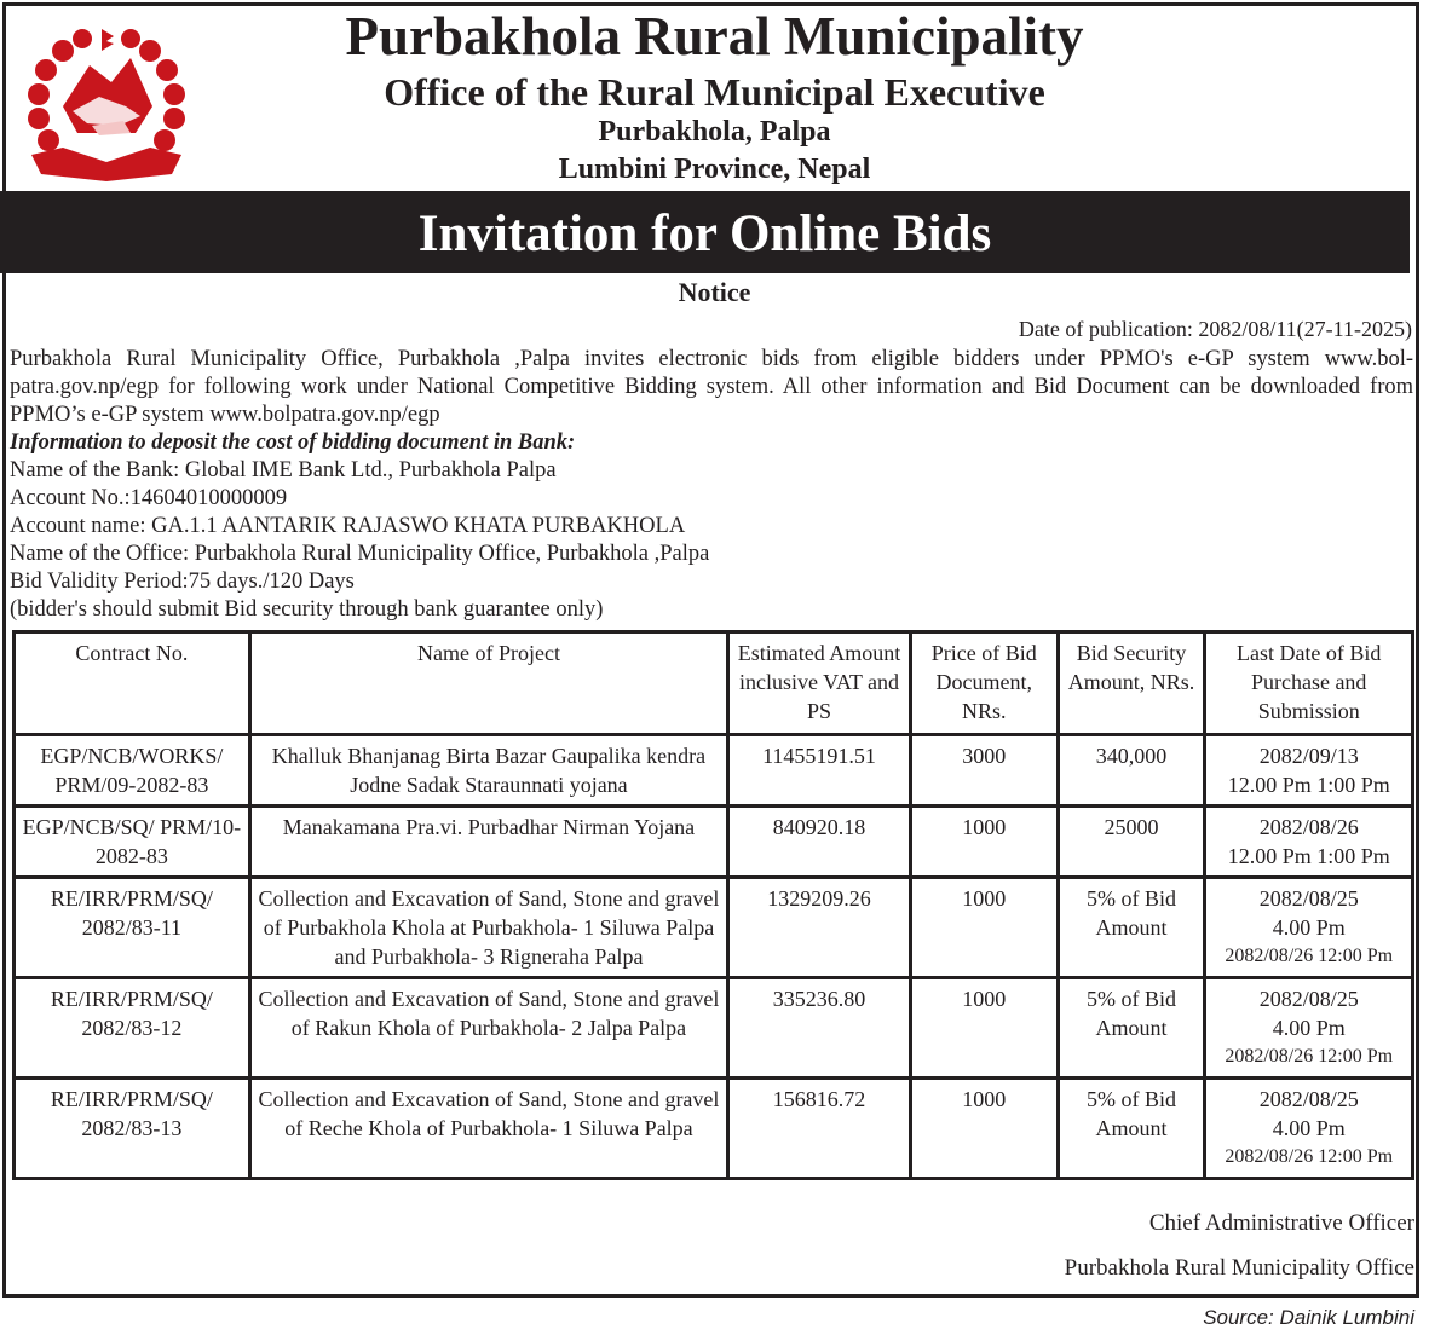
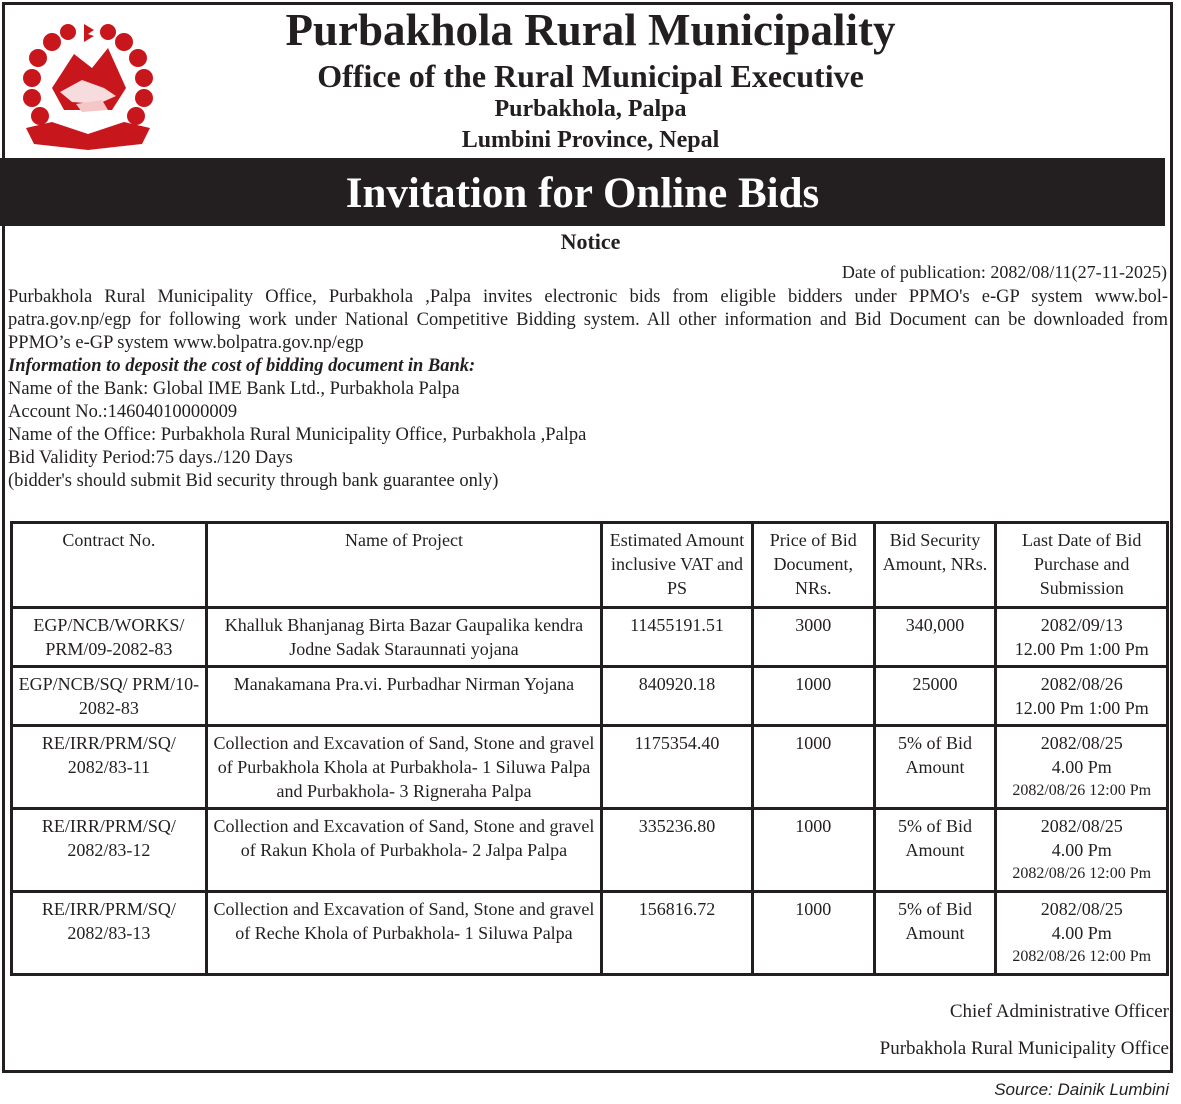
  Purbakhola Rural Municipality
  Office of the Rural Municipal Executive
  Purbakhola, Palpa
  Lumbini Province, Nepal
  Invitation for Online Bids
  Notice
  Date of publication: 2082/08/11(27-11-2025)
  Purbakhola Rural Municipality Office, Purbakhola ,Palpa invites electronic bids from eligible bidders under PPMO's e-GP system www.bol-patra.gov.np/egp for following work under National Competitive Bidding system. All other information and Bid Document can be downloaded from PPMO’s e-GP system www.bolpatra.gov.np/egp
  Information to deposit the cost of bidding document in Bank:
  Name of the Bank: Global IME Bank Ltd., Purbakhola Palpa
  Account No.:14604010000009
- Account name: GA.1.1 AANTARIK RAJASWO KHATA PURBAKHOLA
  Name of the Office: Purbakhola Rural Municipality Office, Purbakhola ,Palpa
  Bid Validity Period:75 days./120 Days
  (bidder's should submit Bid security through bank guarantee only)
  Contract No.	Name of Project	Estimated Amount inclusive VAT and PS	Price of Bid Document, NRs.	Bid Security Amount, NRs.	Last Date of Bid Purchase and Submission
  EGP/NCB/WORKS/ PRM/09-2082-83	Khalluk Bhanjanag Birta Bazar Gaupalika kendra Jodne Sadak Staraunnati yojana	11455191.51	3000	340,000	2082/09/13 12.00 Pm 1:00 Pm
  EGP/NCB/SQ/ PRM/10-2082-83	Manakamana Pra.vi. Purbadhar Nirman Yojana	840920.18	1000	25000	2082/08/26 12.00 Pm 1:00 Pm
- RE/IRR/PRM/SQ/ 2082/83-11	Collection and Excavation of Sand, Stone and gravel of Purbakhola Khola at Purbakhola- 1 Siluwa Palpa and Purbakhola- 3 Rigneraha Palpa	1329209.26	1000	5% of Bid Amount	2082/08/25 4.00 Pm 2082/08/26 12:00 Pm
+ RE/IRR/PRM/SQ/ 2082/83-11	Collection and Excavation of Sand, Stone and gravel of Purbakhola Khola at Purbakhola- 1 Siluwa Palpa and Purbakhola- 3 Rigneraha Palpa	1175354.40	1000	5% of Bid Amount	2082/08/25 4.00 Pm 2082/08/26 12:00 Pm
  RE/IRR/PRM/SQ/ 2082/83-12	Collection and Excavation of Sand, Stone and gravel of Rakun Khola of Purbakhola- 2 Jalpa Palpa	335236.80	1000	5% of Bid Amount	2082/08/25 4.00 Pm 2082/08/26 12:00 Pm
  RE/IRR/PRM/SQ/ 2082/83-13	Collection and Excavation of Sand, Stone and gravel of Reche Khola of Purbakhola- 1 Siluwa Palpa	156816.72	1000	5% of Bid Amount	2082/08/25 4.00 Pm 2082/08/26 12:00 Pm
  Chief Administrative Officer
  Purbakhola Rural Municipality Office
  Source: Dainik Lumbini
